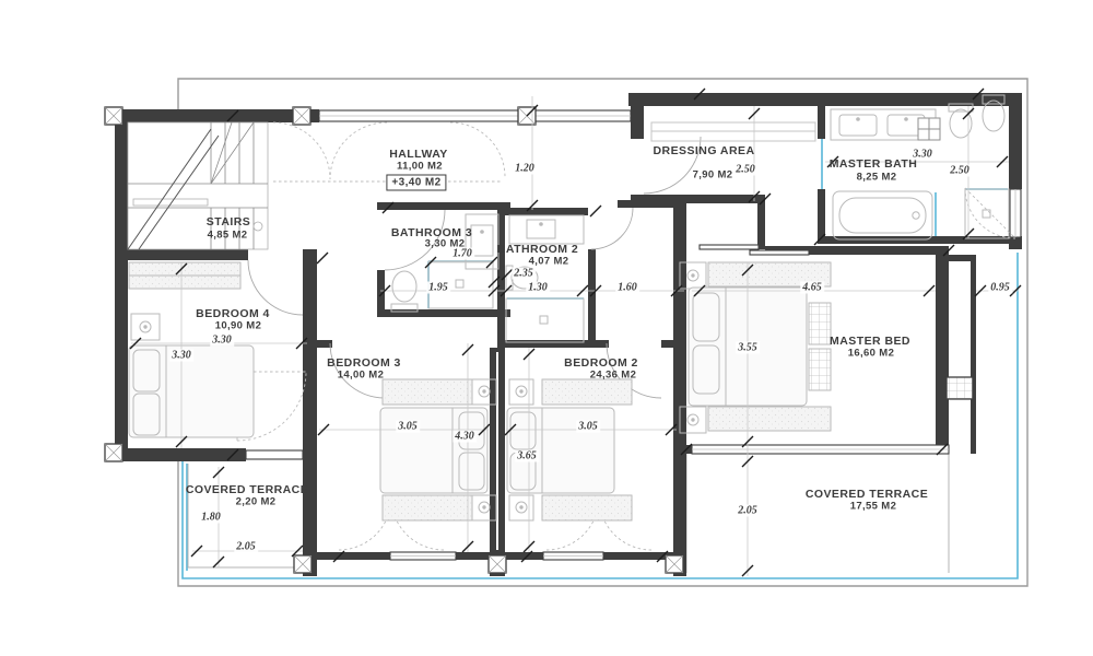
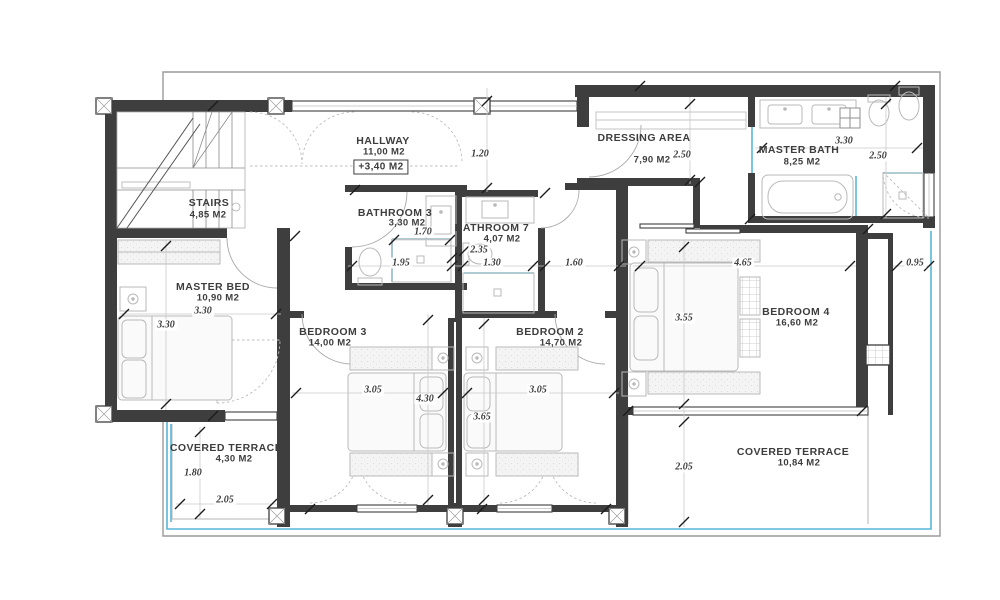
  STAIRS
  4,85 M2
  HALLWAY
  11,00 M2
  +3,40 M2
  BATHROOM 3
  3,30 M2
- BATHROOM 2
+ BATHROOM 7
  4,07 M2
  DRESSING AREA
  7,90 M2
  MASTER BATH
  8,25 M2
- MASTER BED
+ BEDROOM 4
  16,60 M2
- BEDROOM 4
+ MASTER BED
  10,90 M2
  BEDROOM 3
  14,00 M2
  BEDROOM 2
- 24,36 M2
+ 14,70 M2
  COVERED TERRACE
- 2,20 M2
+ 4,30 M2
  COVERED TERRACE
- 17,55 M2
+ 10,84 M2
  1.20
  2.50
  3.30
  2.50
  1.70
  2.35
  1.95
  1.30
  1.60
  4.65
  0.95
  3.30
  3.30
  3.55
  3.05
  4.30
  3.65
  3.05
  1.80
  2.05
  2.05
